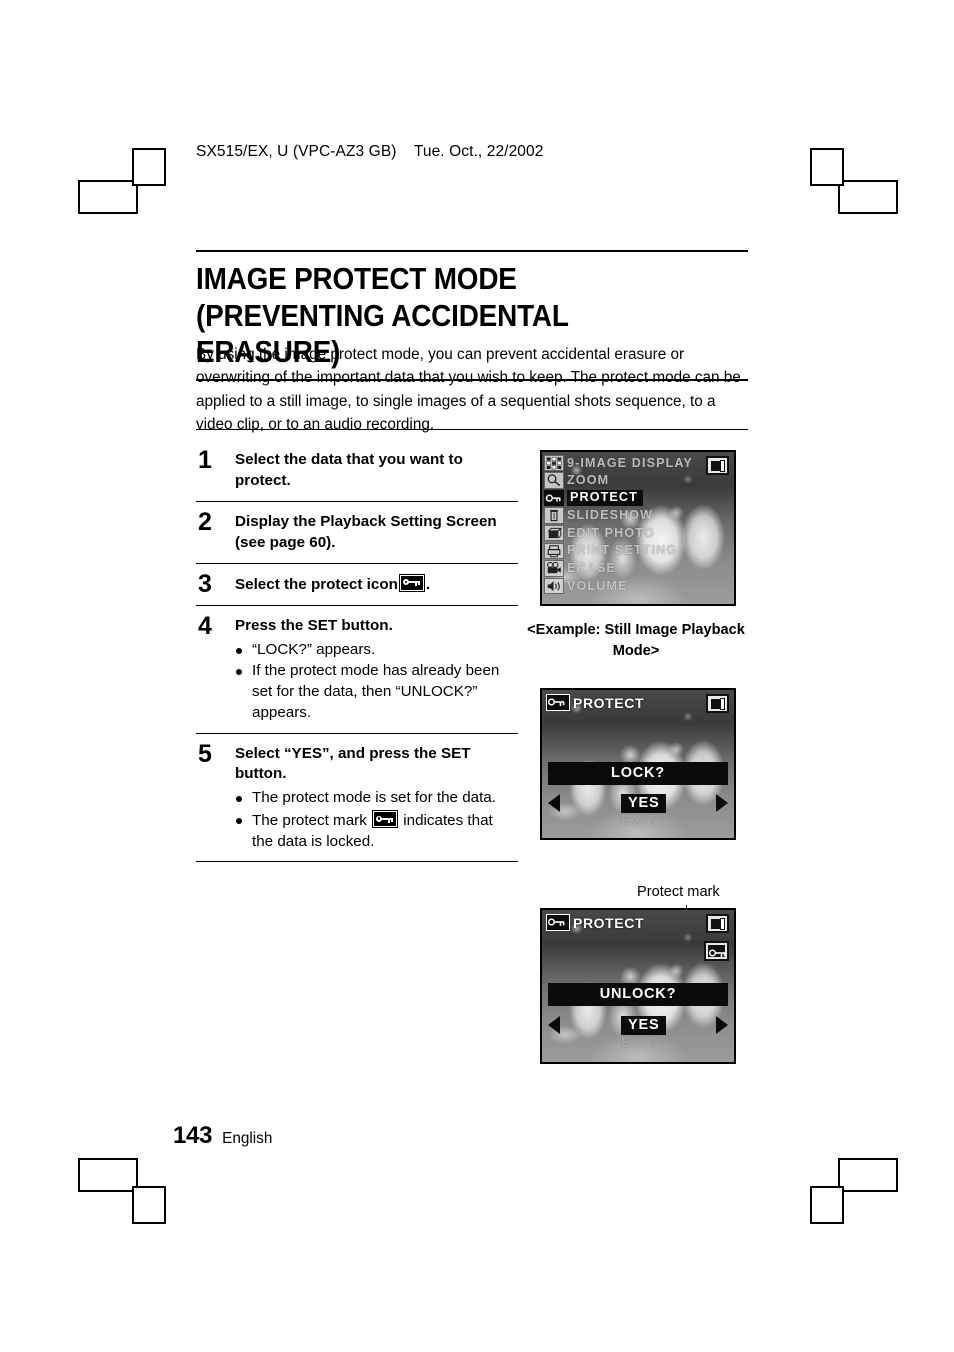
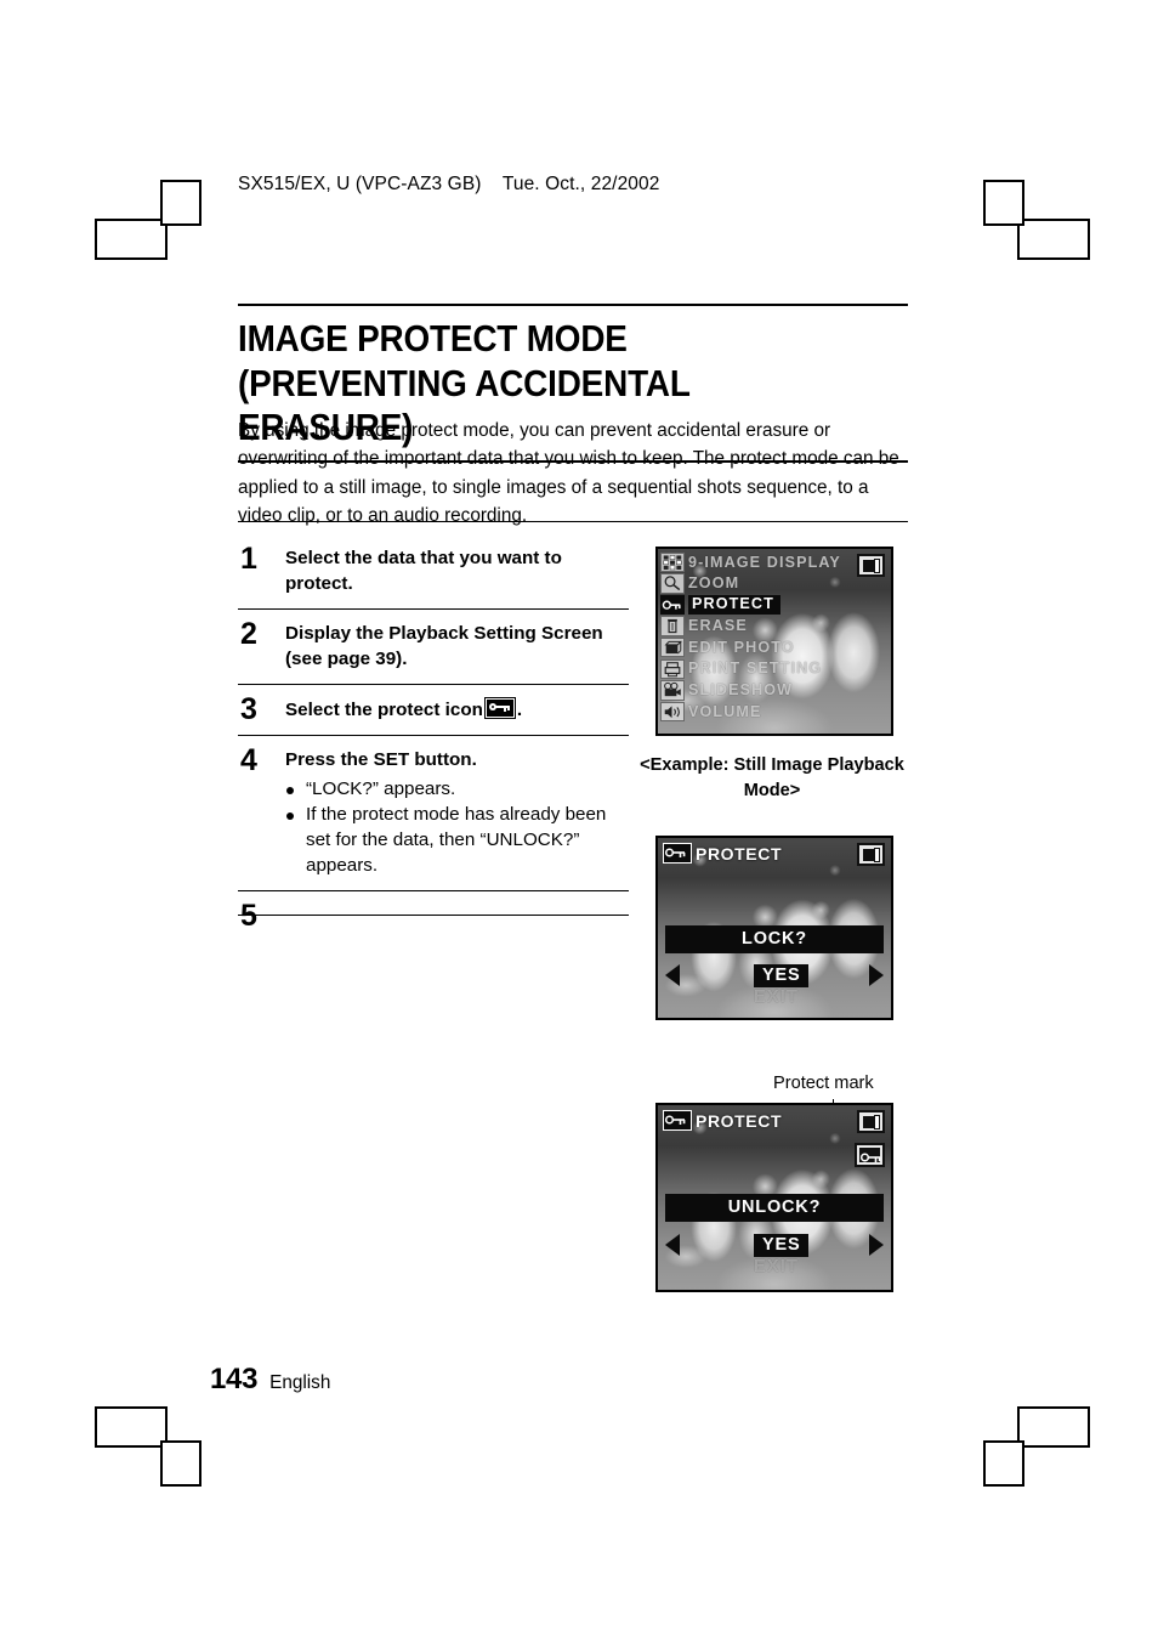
  SX515/EX, U (VPC-AZ3 GB) Tue. Oct., 22/2002
  IMAGE PROTECT MODE
  (PREVENTING ACCIDENTAL ERASURE)
  By using the image protect mode, you can prevent accidental erasure or overwriting of the important data that you wish to keep. The protect mode can be applied to a still image, to single images of a sequential shots sequence, to a video clip, or to an audio recording.
  1
  Select the data that you want to protect.
  2
- Display the Playback Setting Screen (see page 60).
+ Display the Playback Setting Screen (see page 39).
  3
  Select the protect icon .
  4
  Press the SET button.
  “LOCK?” appears.
  If the protect mode has already been set for the data, then “UNLOCK?” appears.
  5
- Select “YES”, and press the SET button.
- The protect mode is set for the data.
- The protect mark indicates that the data is locked.
  9-IMAGE DISPLAY
  ZOOM
  PROTECT
- SLIDESHOW
+ ERASE
  EDIT PHOTO
  PRINT SETTING
- ERASE
+ SLIDESHOW
  VOLUME
  <Example: Still Image Playback Mode>
  PROTECT
  LOCK?
  YES
  EXIT
  Protect mark
  PROTECT
  UNLOCK?
  YES
  EXIT
  143
  English
